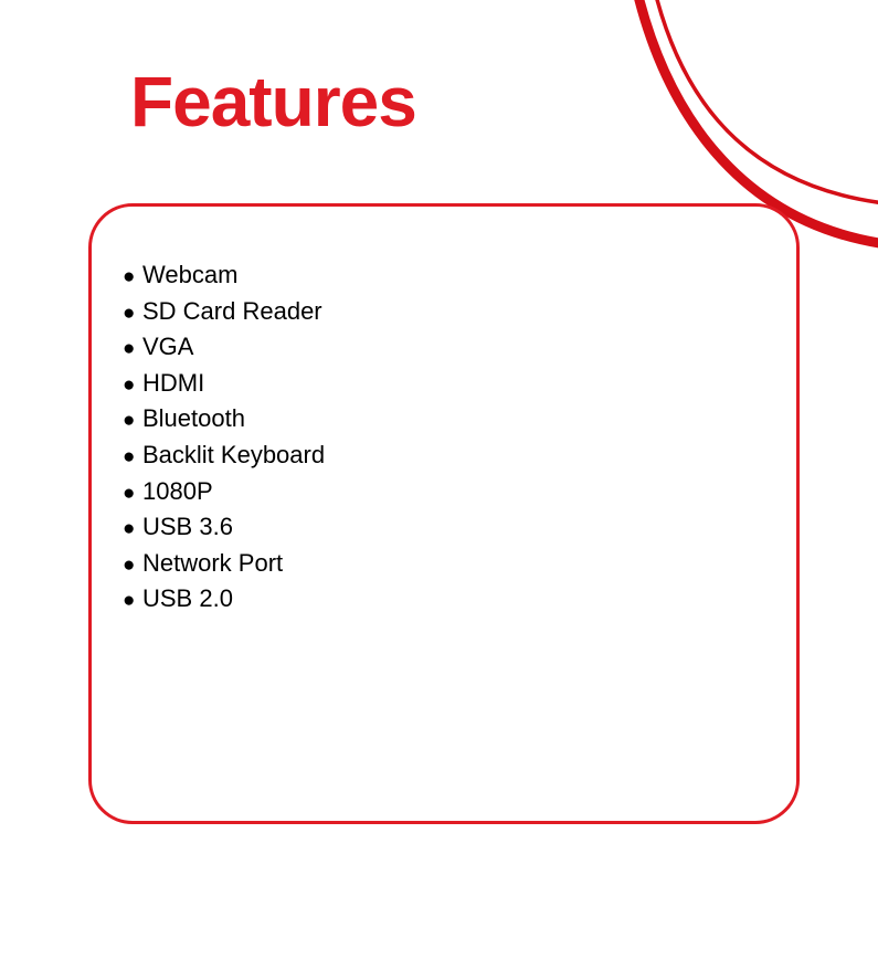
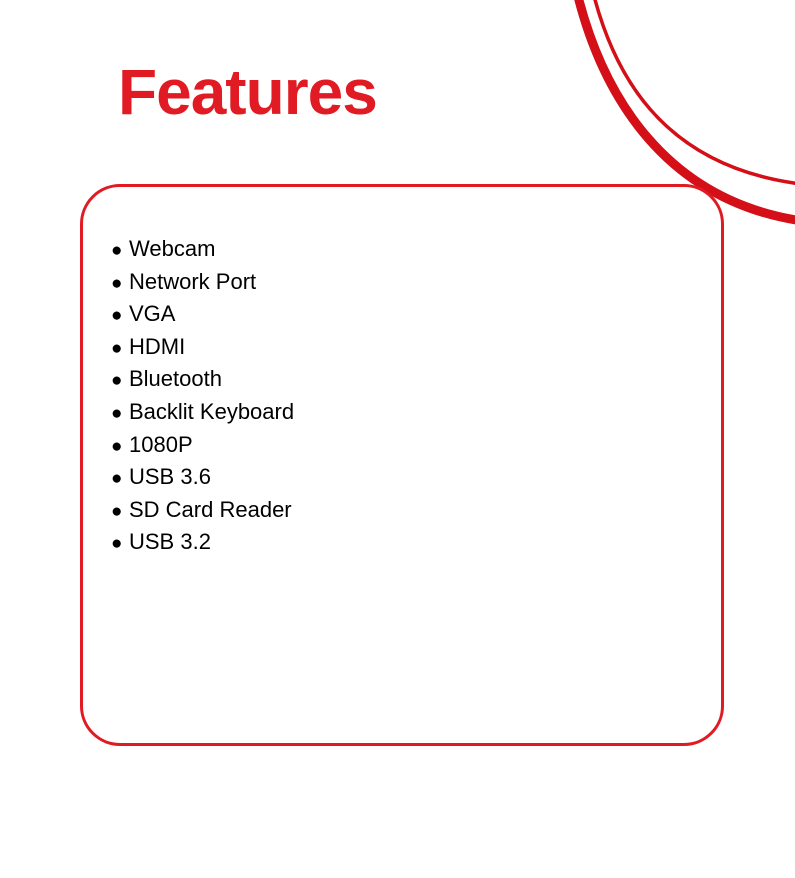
  Features
  ● Webcam
- ● SD Card Reader
+ ● Network Port
  ● VGA
  ● HDMI
  ● Bluetooth
  ● Backlit Keyboard
  ● 1080P
  ● USB 3.6
- ● Network Port
+ ● SD Card Reader
- ● USB 2.0
+ ● USB 3.2
